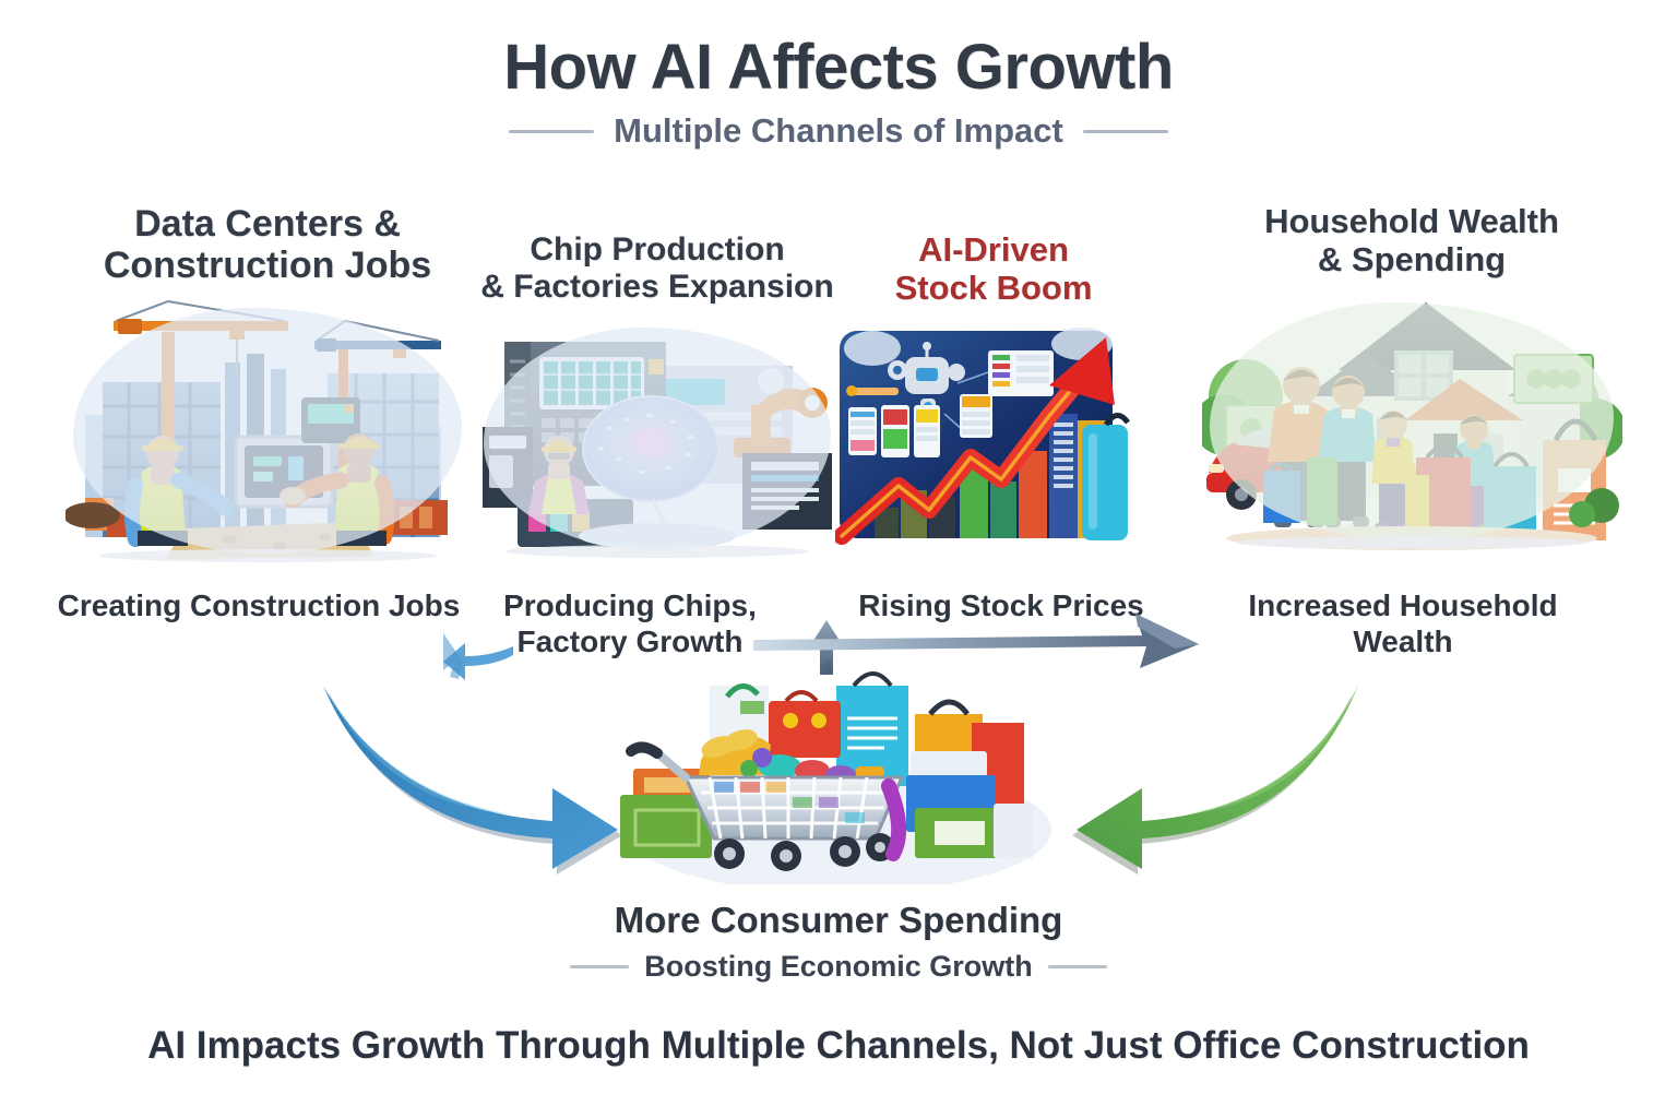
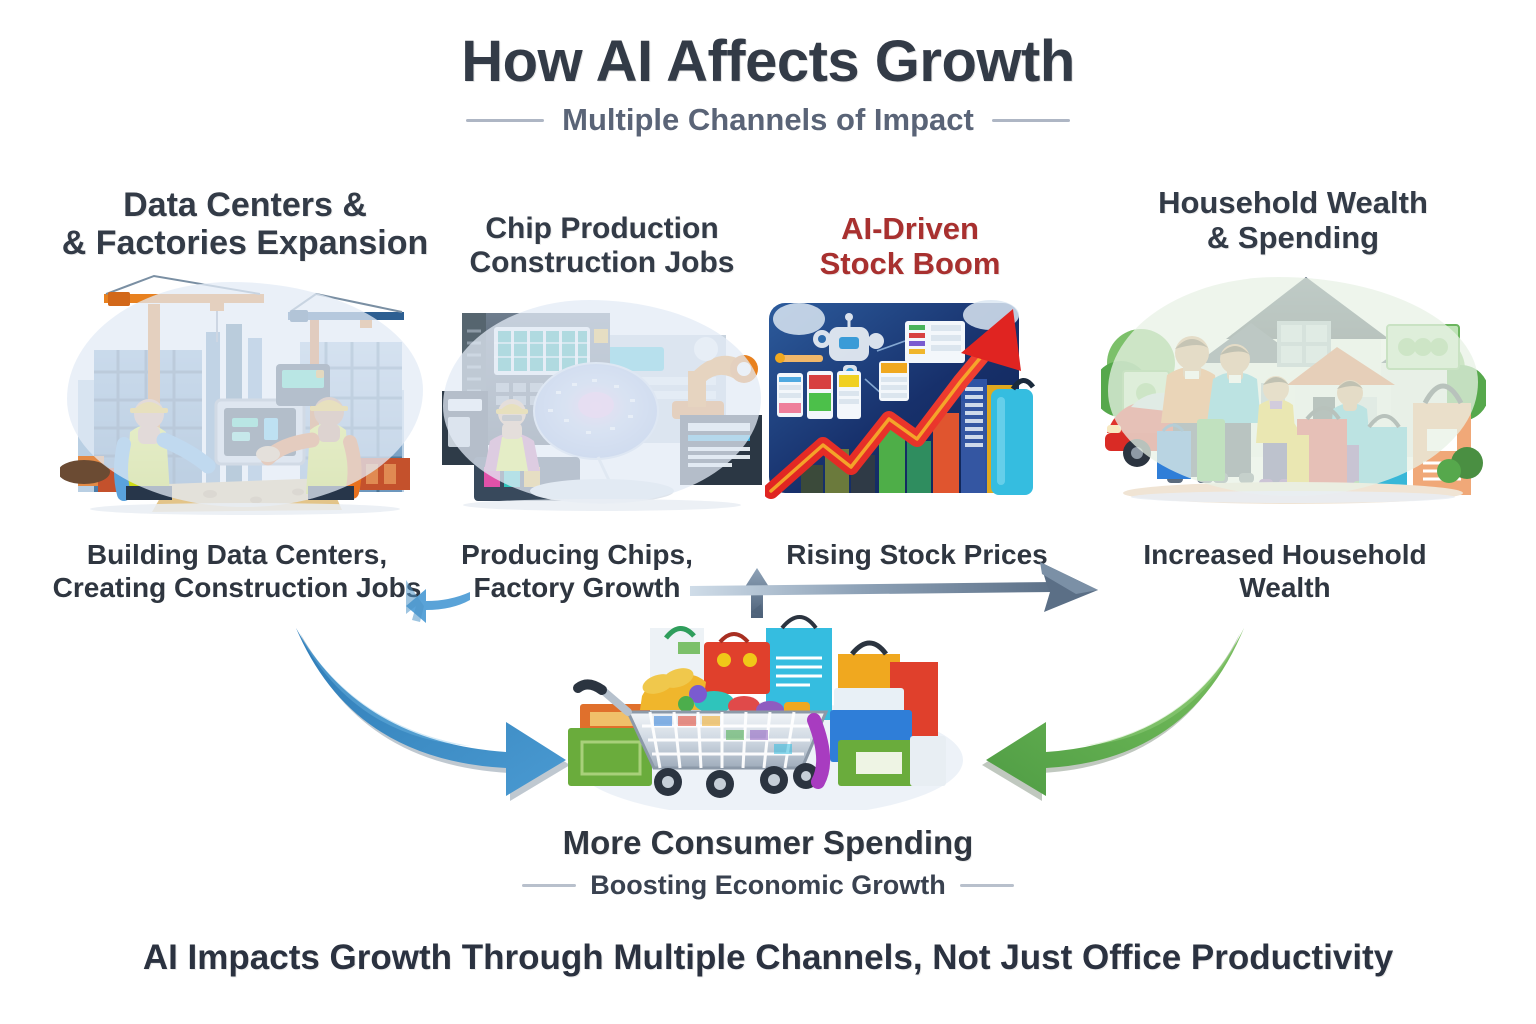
  How AI Affects Growth
  Multiple Channels of Impact
  Data Centers &
- Construction Jobs
+ & Factories Expansion
  Chip Production
- & Factories Expansion
+ Construction Jobs
  AI-Driven
  Stock Boom
  Household Wealth
  & Spending
+ Building Data Centers,
  Creating Construction Jobs
  Producing Chips,
  Factory Growth
  Rising Stock Prices
  Increased Household
  Wealth
  More Consumer Spending
  Boosting Economic Growth
- AI Impacts Growth Through Multiple Channels, Not Just Office Construction
+ AI Impacts Growth Through Multiple Channels, Not Just Office Productivity
